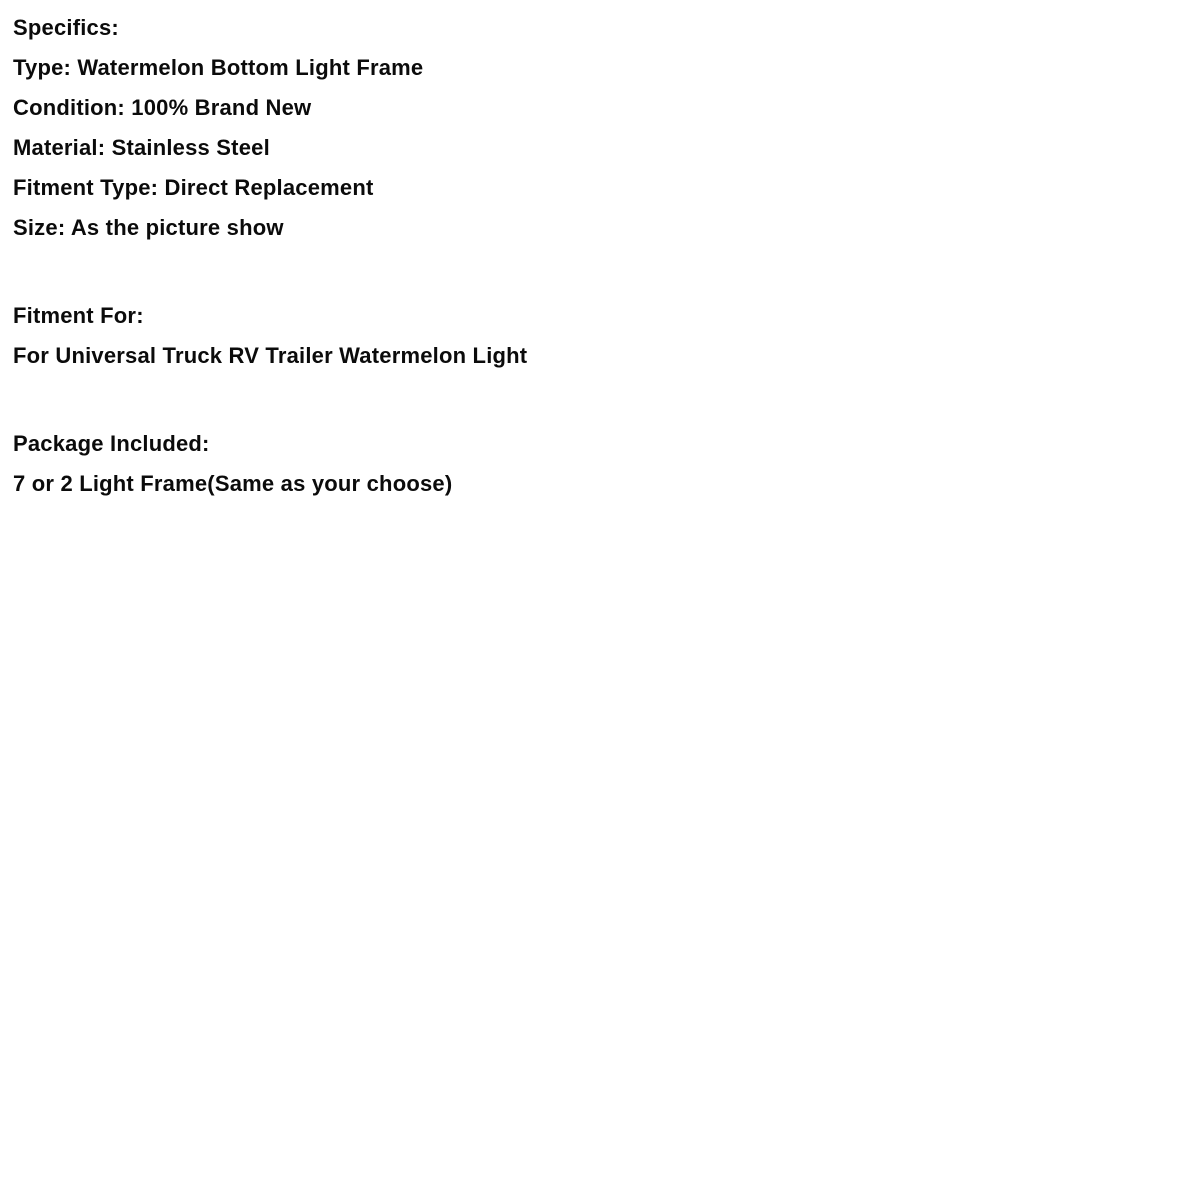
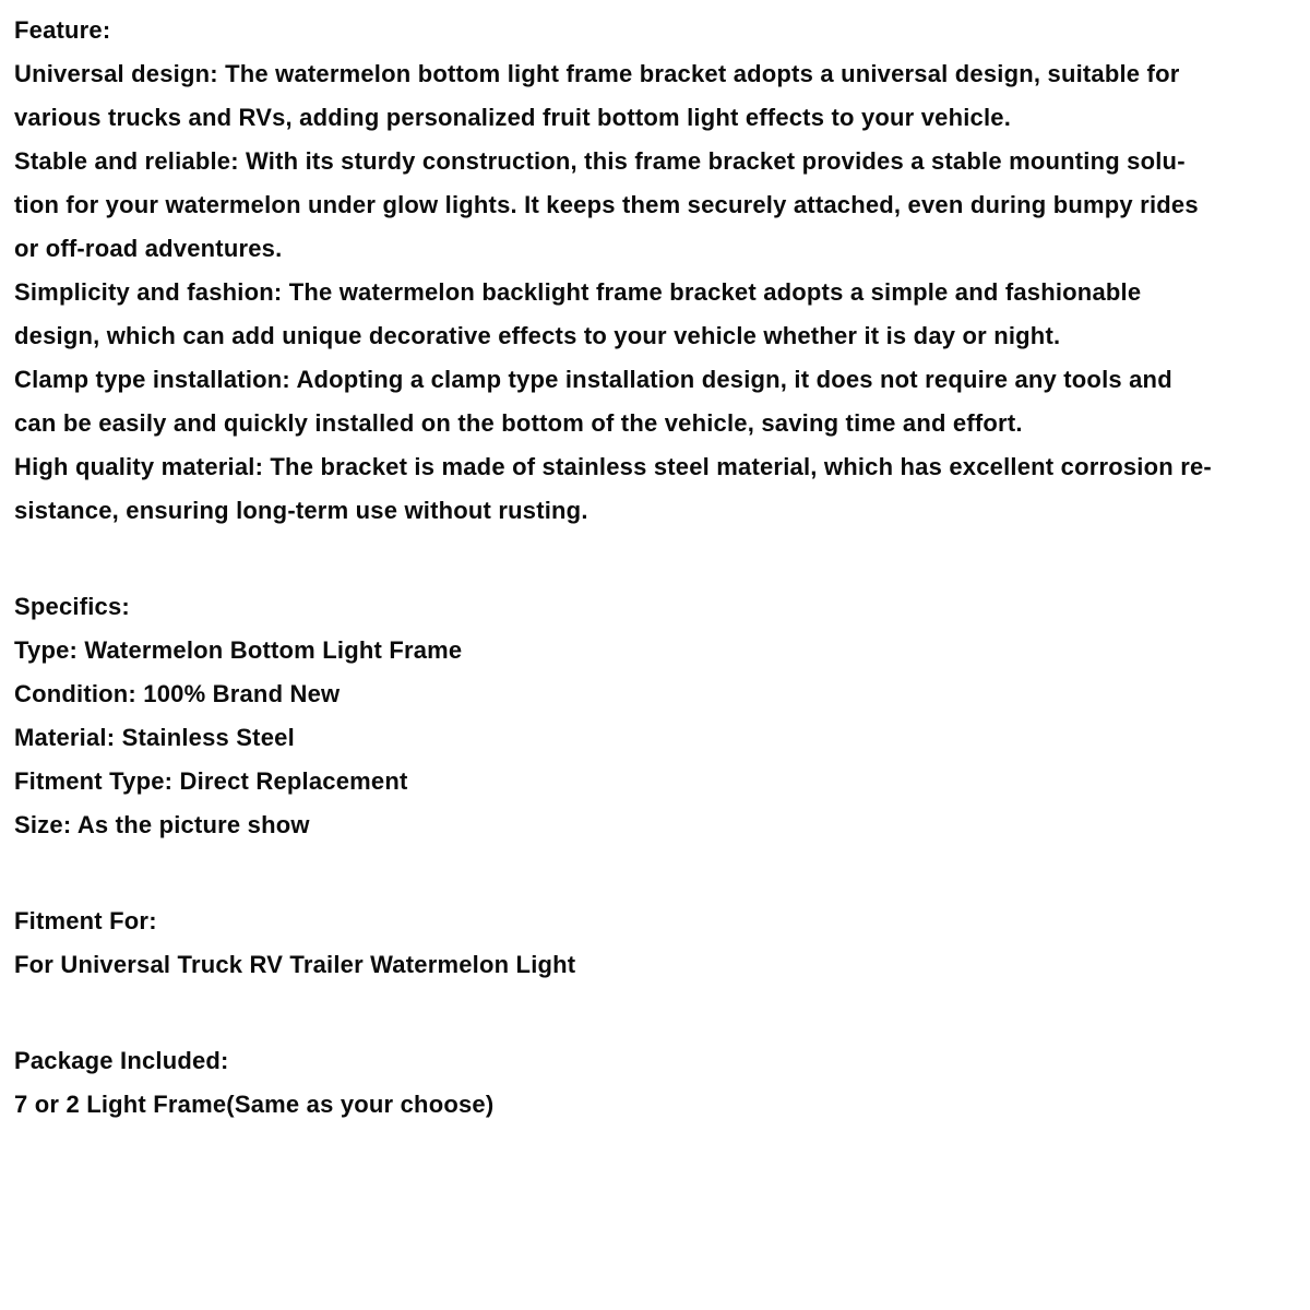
+ Feature:
+ Universal design: The watermelon bottom light frame bracket adopts a universal design, suitable for
+ various trucks and RVs, adding personalized fruit bottom light effects to your vehicle.
+ Stable and reliable: With its sturdy construction, this frame bracket provides a stable mounting solu-
+ tion for your watermelon under glow lights. It keeps them securely attached, even during bumpy rides
+ or off-road adventures.
+ Simplicity and fashion: The watermelon backlight frame bracket adopts a simple and fashionable
+ design, which can add unique decorative effects to your vehicle whether it is day or night.
+ Clamp type installation: Adopting a clamp type installation design, it does not require any tools and
+ can be easily and quickly installed on the bottom of the vehicle, saving time and effort.
+ High quality material: The bracket is made of stainless steel material, which has excellent corrosion re-
+ sistance, ensuring long-term use without rusting.
  Specifics:
  Type: Watermelon Bottom Light Frame
  Condition: 100% Brand New
  Material: Stainless Steel
  Fitment Type: Direct Replacement
  Size: As the picture show
  Fitment For:
  For Universal Truck RV Trailer Watermelon Light
  Package Included:
  7 or 2 Light Frame(Same as your choose)
